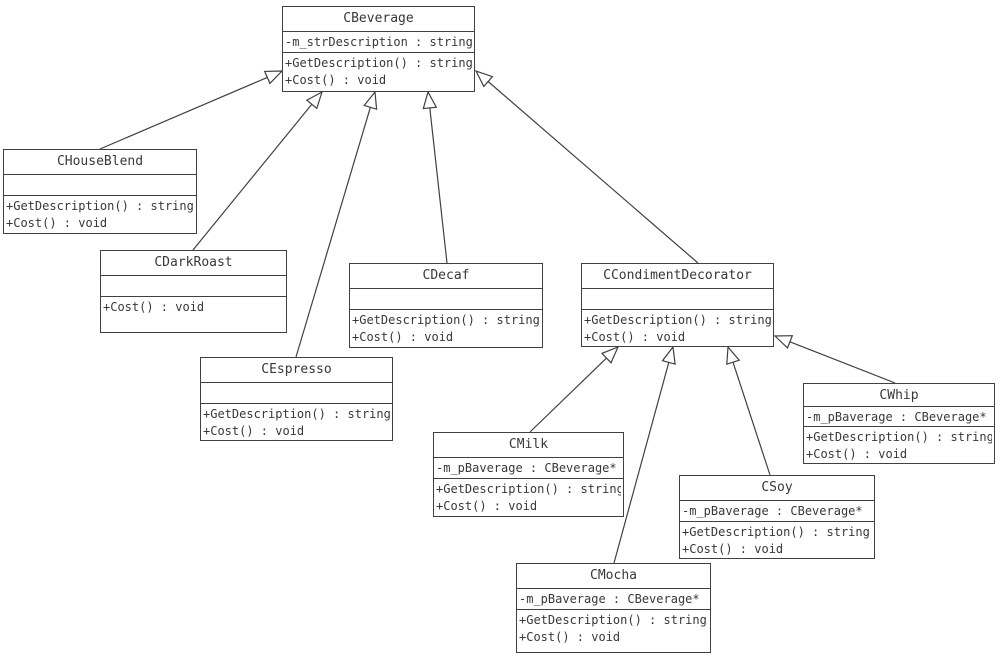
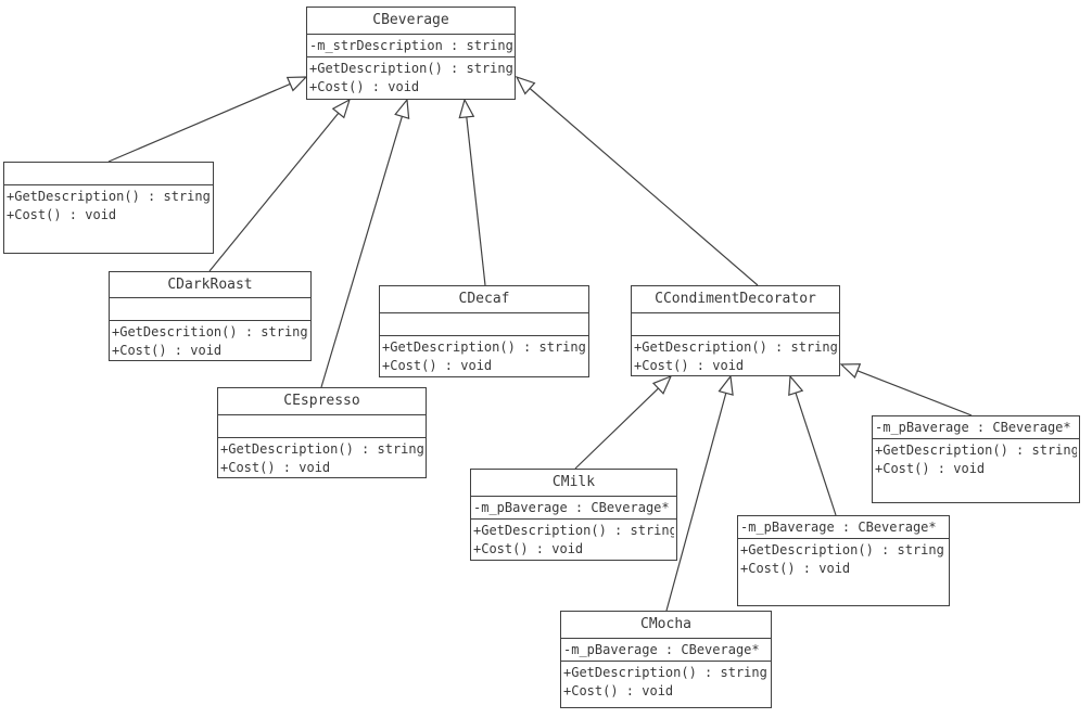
  CBeverage
  -m_strDescription : string
  +GetDescription() : string
  +Cost() : void
- CHouseBlend
  +GetDescription() : string
  +Cost() : void
  CDarkRoast
+ +GetDescrition() : string
  +Cost() : void
  CEspresso
  +GetDescription() : string
  +Cost() : void
  CDecaf
  +GetDescription() : string
  +Cost() : void
  CCondimentDecorator
  +GetDescription() : string
  +Cost() : void
  CMilk
  -m_pBaverage : CBeverage*
  +GetDescription() : string
  +Cost() : void
  CMocha
  -m_pBaverage : CBeverage*
  +GetDescription() : string
  +Cost() : void
- CSoy
  -m_pBaverage : CBeverage*
  +GetDescription() : string
  +Cost() : void
- CWhip
  -m_pBaverage : CBeverage*
  +GetDescription() : string
  +Cost() : void
